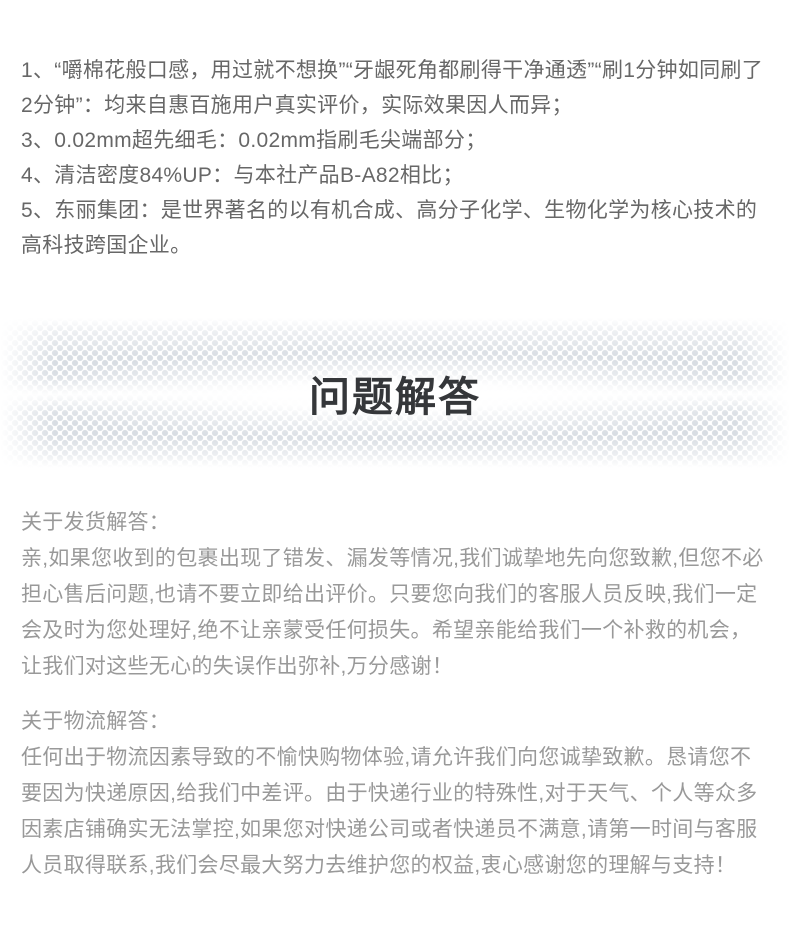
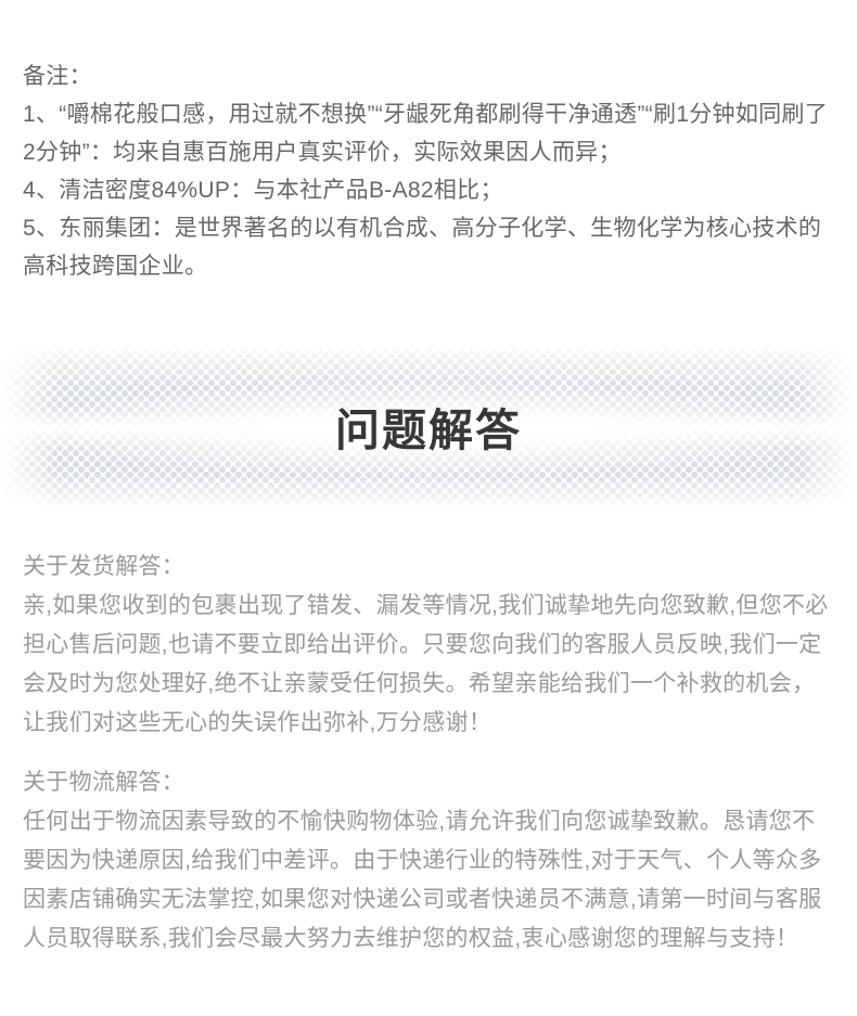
+ 备注：
  1、“嚼棉花般口感，用过就不想换”“牙龈死角都刷得干净通透”“刷1分钟如同刷了2分钟”：均来自惠百施用户真实评价，实际效果因人而异；
- 3、0.02mm超先细毛：0.02mm指刷毛尖端部分；
  4、清洁密度84%UP：与本社产品B-A82相比；
  5、东丽集团：是世界著名的以有机合成、高分子化学、生物化学为核心技术的高科技跨国企业。
  问题解答
  关于发货解答：
  亲,如果您收到的包裹出现了错发、漏发等情况,我们诚挚地先向您致歉,但您不必担心售后问题,也请不要立即给出评价。只要您向我们的客服人员反映,我们一定会及时为您处理好,绝不让亲蒙受任何损失。希望亲能给我们一个补救的机会， 让我们对这些无心的失误作出弥补,万分感谢！
  关于物流解答：
  任何出于物流因素导致的不愉快购物体验,请允许我们向您诚挚致歉。恳请您不要因为快递原因,给我们中差评。由于快递行业的特殊性,对于天气、个人等众多因素店铺确实无法掌控,如果您对快递公司或者快递员不满意,请第一时间与客服人员取得联系,我们会尽最大努力去维护您的权益,衷心感谢您的理解与支持！
